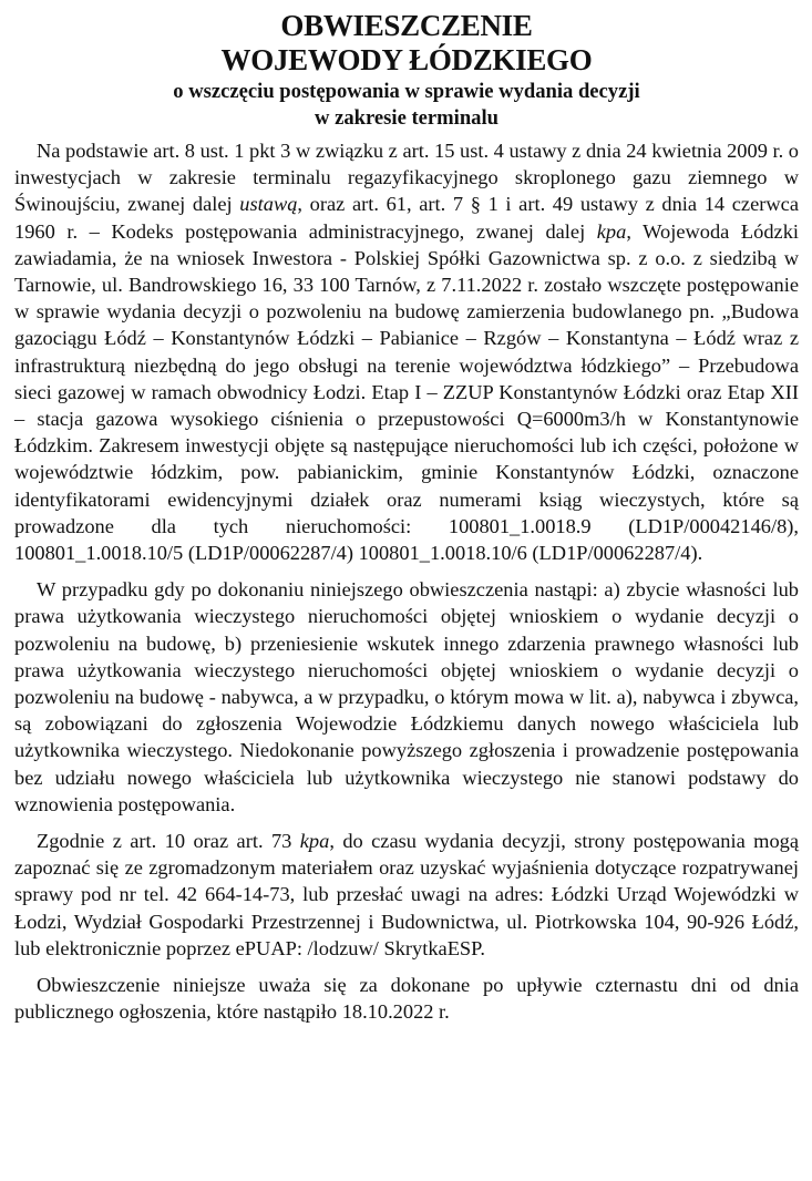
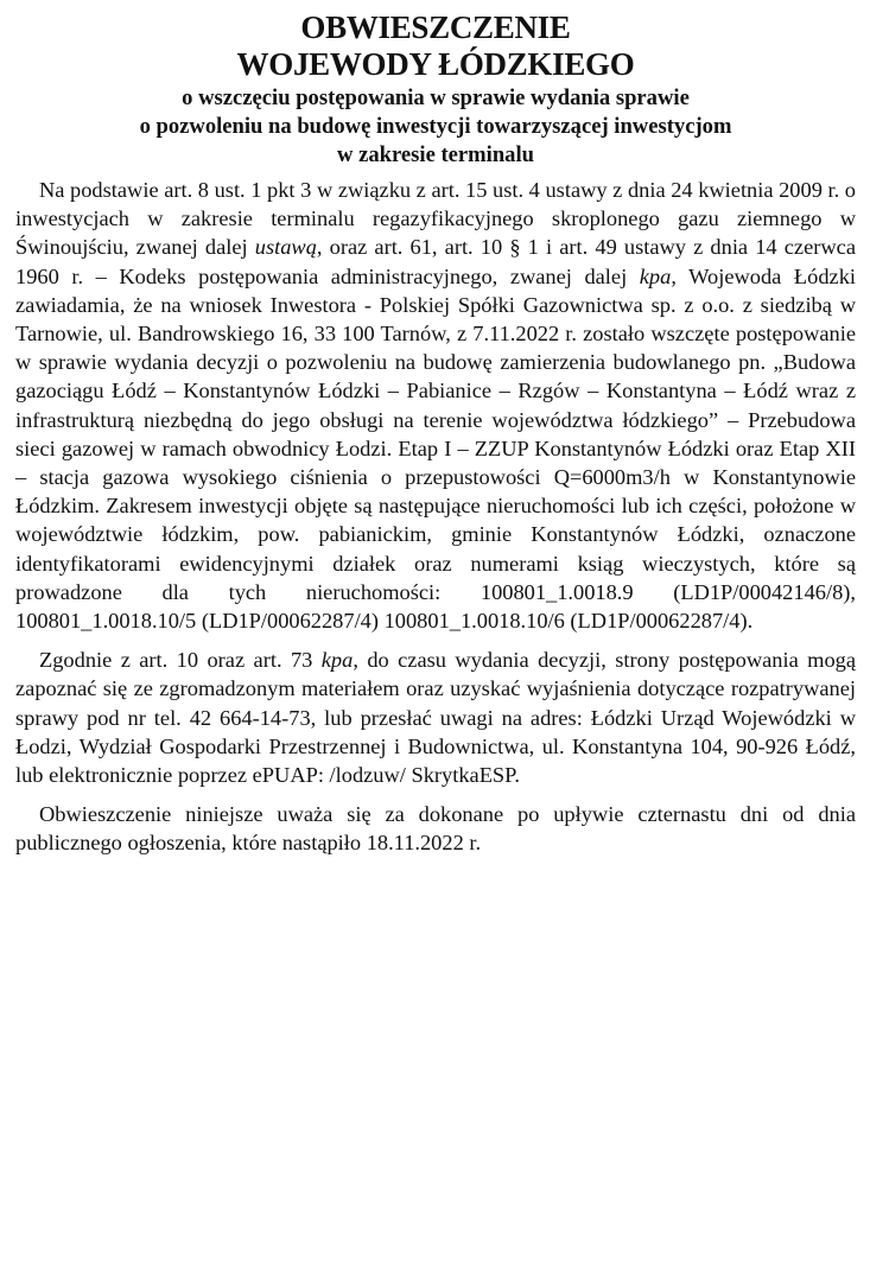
  OBWIESZCZENIE
  WOJEWODY ŁÓDZKIEGO
- o wszczęciu postępowania w sprawie wydania decyzji
+ o wszczęciu postępowania w sprawie wydania sprawie
+ o pozwoleniu na budowę inwestycji towarzyszącej inwestycjom
  w zakresie terminalu
- Na podstawie art. 8 ust. 1 pkt 3 w związku z art. 15 ust. 4 ustawy z dnia 24 kwietnia 2009 r. o inwestycjach w zakresie terminalu regazyfikacyjnego skroplonego gazu ziemnego w Świnoujściu, zwanej dalej ustawą, oraz art. 61, art. 7 § 1 i art. 49 ustawy z dnia 14 czerwca 1960 r. – Kodeks postępowania administracyjnego, zwanej dalej kpa, Wojewoda Łódzki zawiadamia, że na wniosek Inwestora - Polskiej Spółki Gazownictwa sp. z o.o. z siedzibą w Tarnowie, ul. Bandrowskiego 16, 33 100 Tarnów, z 7.11.2022 r. zostało wszczęte postępowanie w sprawie wydania decyzji o pozwoleniu na budowę zamierzenia budowlanego pn. „Budowa gazociągu Łódź – Konstantynów Łódzki – Pabianice – Rzgów – Konstantyna – Łódź wraz z infrastrukturą niezbędną do jego obsługi na terenie województwa łódzkiego” – Przebudowa sieci gazowej w ramach obwodnicy Łodzi. Etap I – ZZUP Konstantynów Łódzki oraz Etap XII – stacja gazowa wysokiego ciśnienia o przepustowości Q=6000m3/h w Konstantynowie Łódzkim. Zakresem inwestycji objęte są następujące nieruchomości lub ich części, położone w województwie łódzkim, pow. pabianickim, gminie Konstantynów Łódzki, oznaczone identyfikatorami ewidencyjnymi działek oraz numerami ksiąg wieczystych, które są prowadzone dla tych nieruchomości: 100801_1.0018.9 (LD1P/00042146/8), 100801_1.0018.10/5 (LD1P/00062287/4) 100801_1.0018.10/6 (LD1P/00062287/4).
+ Na podstawie art. 8 ust. 1 pkt 3 w związku z art. 15 ust. 4 ustawy z dnia 24 kwietnia 2009 r. o inwestycjach w zakresie terminalu regazyfikacyjnego skroplonego gazu ziemnego w Świnoujściu, zwanej dalej ustawą, oraz art. 61, art. 10 § 1 i art. 49 ustawy z dnia 14 czerwca 1960 r. – Kodeks postępowania administracyjnego, zwanej dalej kpa, Wojewoda Łódzki zawiadamia, że na wniosek Inwestora - Polskiej Spółki Gazownictwa sp. z o.o. z siedzibą w Tarnowie, ul. Bandrowskiego 16, 33 100 Tarnów, z 7.11.2022 r. zostało wszczęte postępowanie w sprawie wydania decyzji o pozwoleniu na budowę zamierzenia budowlanego pn. „Budowa gazociągu Łódź – Konstantynów Łódzki – Pabianice – Rzgów – Konstantyna – Łódź wraz z infrastrukturą niezbędną do jego obsługi na terenie województwa łódzkiego” – Przebudowa sieci gazowej w ramach obwodnicy Łodzi. Etap I – ZZUP Konstantynów Łódzki oraz Etap XII – stacja gazowa wysokiego ciśnienia o przepustowości Q=6000m3/h w Konstantynowie Łódzkim. Zakresem inwestycji objęte są następujące nieruchomości lub ich części, położone w województwie łódzkim, pow. pabianickim, gminie Konstantynów Łódzki, oznaczone identyfikatorami ewidencyjnymi działek oraz numerami ksiąg wieczystych, które są prowadzone dla tych nieruchomości: 100801_1.0018.9 (LD1P/00042146/8), 100801_1.0018.10/5 (LD1P/00062287/4) 100801_1.0018.10/6 (LD1P/00062287/4).
- W przypadku gdy po dokonaniu niniejszego obwieszczenia nastąpi: a) zbycie własności lub prawa użytkowania wieczystego nieruchomości objętej wnioskiem o wydanie decyzji o pozwoleniu na budowę, b) przeniesienie wskutek innego zdarzenia prawnego własności lub prawa użytkowania wieczystego nieruchomości objętej wnioskiem o wydanie decyzji o pozwoleniu na budowę - nabywca, a w przypadku, o którym mowa w lit. a), nabywca i zbywca, są zobowiązani do zgłoszenia Wojewodzie Łódzkiemu danych nowego właściciela lub użytkownika wieczystego. Niedokonanie powyższego zgłoszenia i prowadzenie postępowania bez udziału nowego właściciela lub użytkownika wieczystego nie stanowi podstawy do wznowienia postępowania.
- Zgodnie z art. 10 oraz art. 73 kpa, do czasu wydania decyzji, strony postępowania mogą zapoznać się ze zgromadzonym materiałem oraz uzyskać wyjaśnienia dotyczące rozpatrywanej sprawy pod nr tel. 42 664-14-73, lub przesłać uwagi na adres: Łódzki Urząd Wojewódzki w Łodzi, Wydział Gospodarki Przestrzennej i Budownictwa, ul. Piotrkowska 104, 90-926 Łódź, lub elektronicznie poprzez ePUAP: /lodzuw/ SkrytkaESP.
+ Zgodnie z art. 10 oraz art. 73 kpa, do czasu wydania decyzji, strony postępowania mogą zapoznać się ze zgromadzonym materiałem oraz uzyskać wyjaśnienia dotyczące rozpatrywanej sprawy pod nr tel. 42 664-14-73, lub przesłać uwagi na adres: Łódzki Urząd Wojewódzki w Łodzi, Wydział Gospodarki Przestrzennej i Budownictwa, ul. Konstantyna 104, 90-926 Łódź, lub elektronicznie poprzez ePUAP: /lodzuw/ SkrytkaESP.
- Obwieszczenie niniejsze uważa się za dokonane po upływie czternastu dni od dnia publicznego ogłoszenia, które nastąpiło 18.10.2022 r.
+ Obwieszczenie niniejsze uważa się za dokonane po upływie czternastu dni od dnia publicznego ogłoszenia, które nastąpiło 18.11.2022 r.
